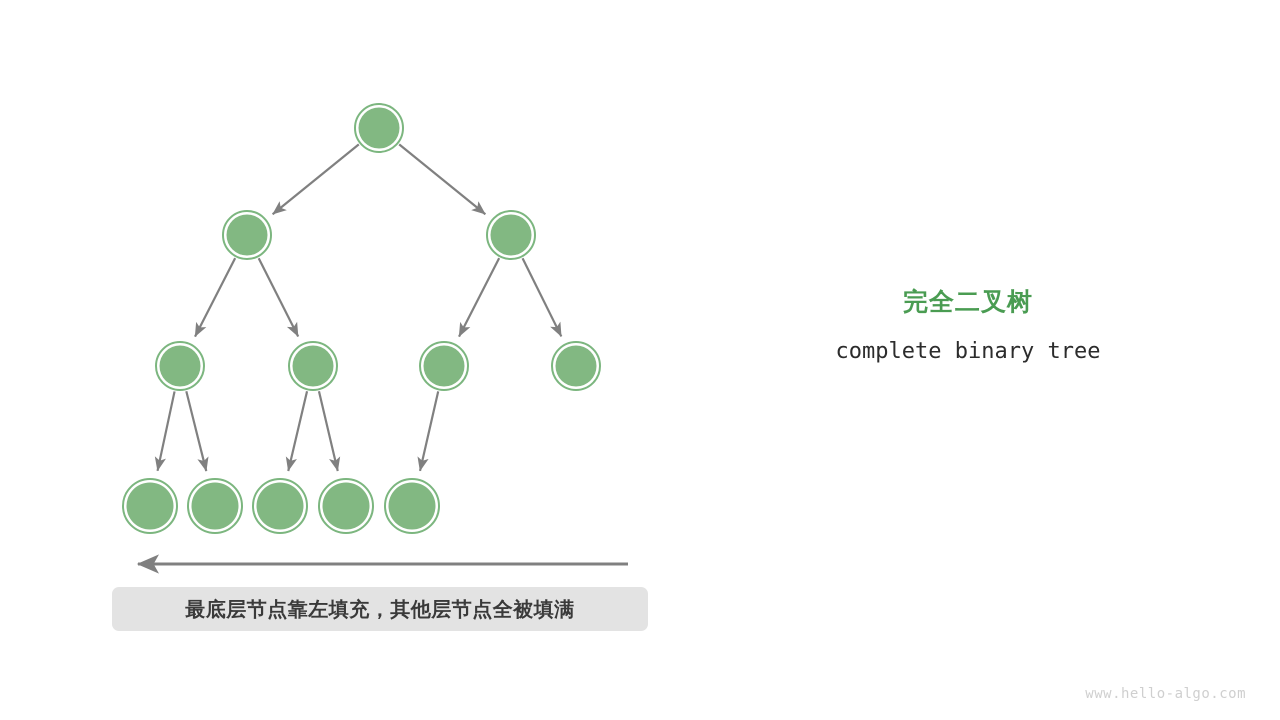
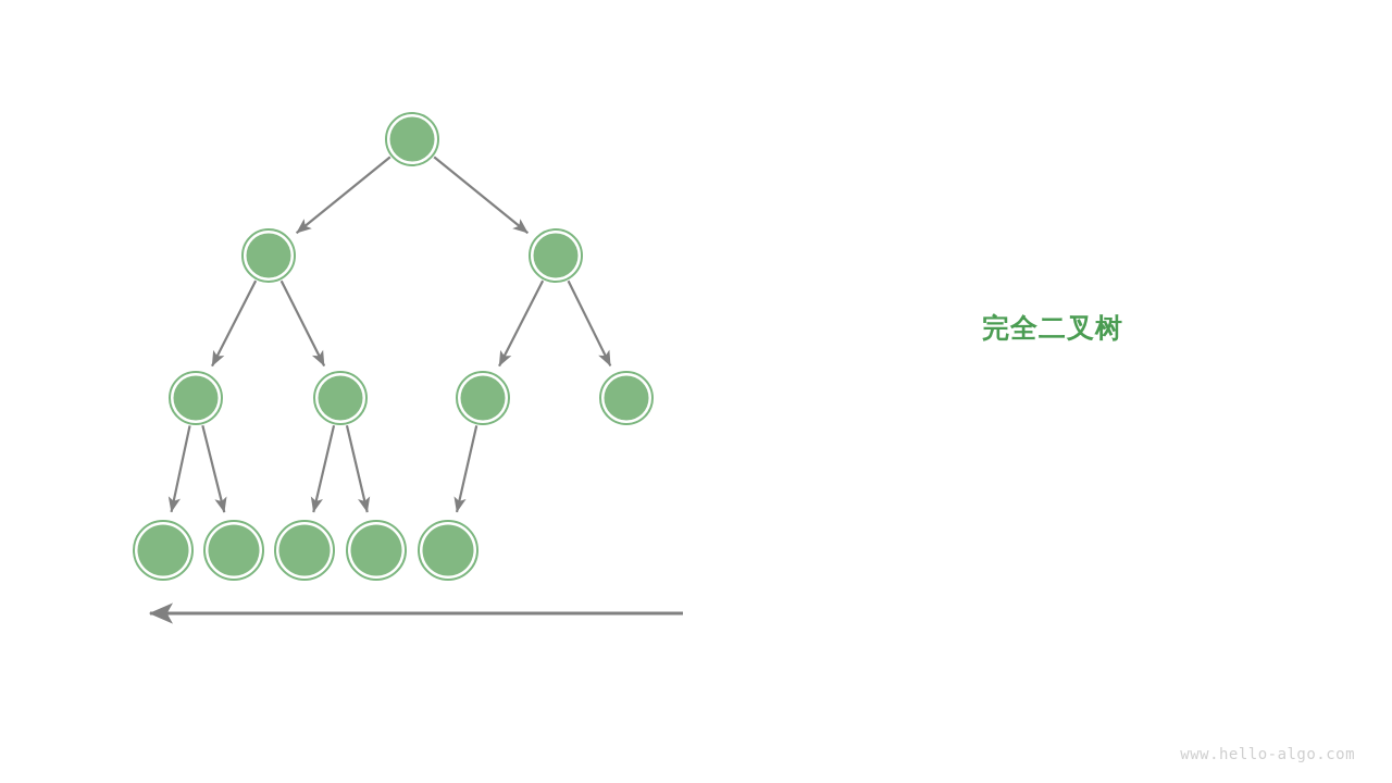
  完全二叉树
- complete binary tree
- 最底层节点靠左填充，其他层节点全被填满
  www.hello-algo.com
